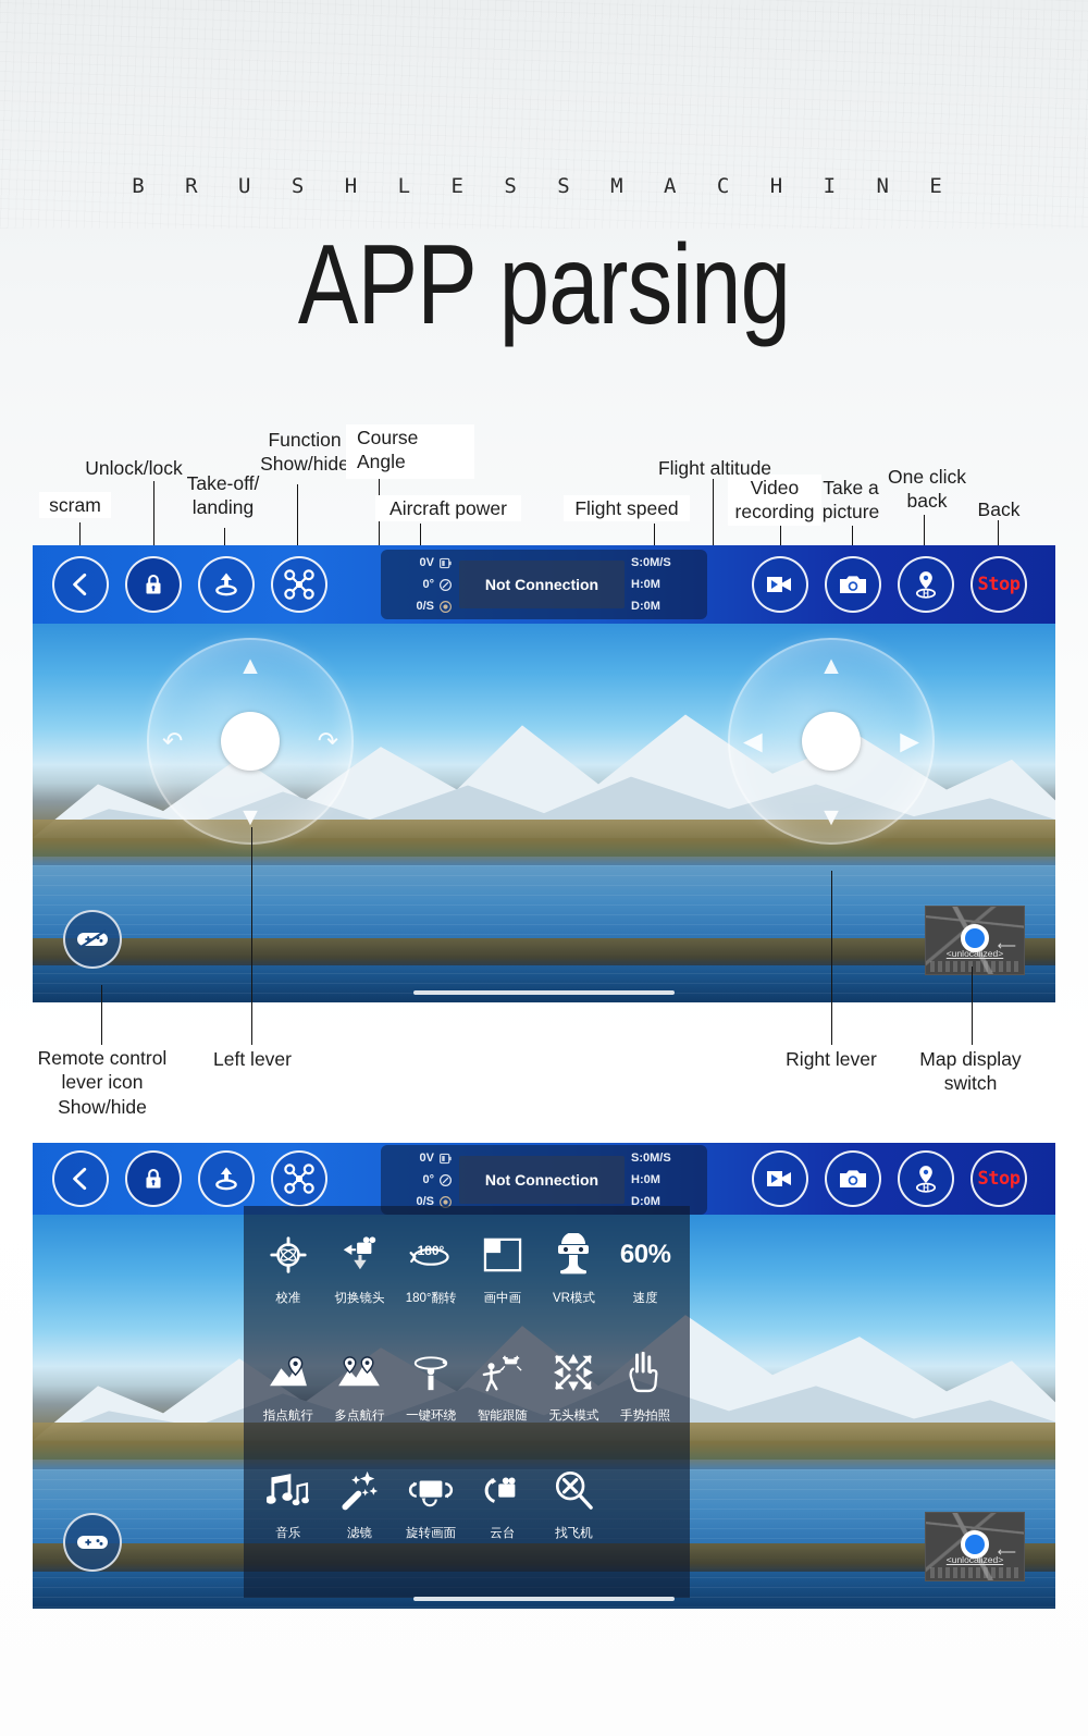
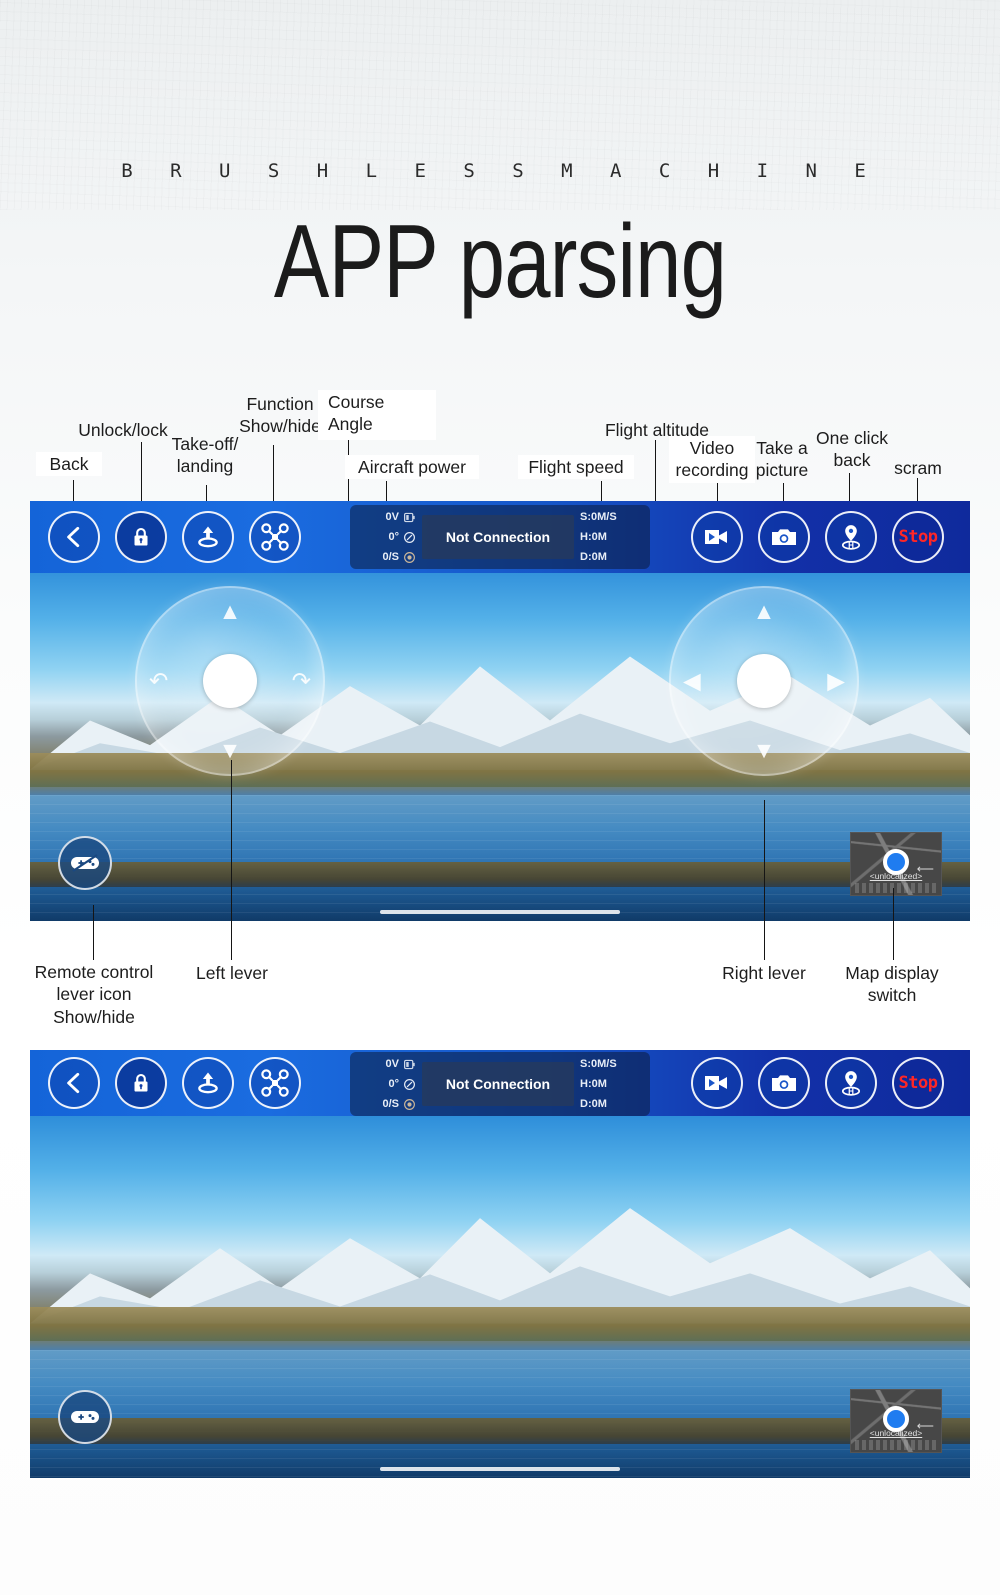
  B R U S H L E S S M A C H I N E
  APP parsing
- scram
+ Back
  Unlock/lock
  Take-off/
  landing
  Function
  Show/hide
  Course
  Angle
  Aircraft power
  Flight speed
  Flight altitude
  Video
  recording
  Take a
  picture
  One click
  back
- Back
+ scram
  0V
  0°
  0/S
  Not Connection
  S:0M/S
  H:0M
  D:0M
  H
  Stop
  ▲
  ▼
  ↶
  ↷
  ▲
  ▼
  ◀
  ▶
  ⟵
  <unlocalized>
  Remote control
  lever icon
  Show/hide
  Left lever
  Right lever
  Map display
  switch
  0V
  0°
  0/S
  Not Connection
  S:0M/S
  H:0M
  D:0M
  H
  Stop
- 校准
- 切换镜头
- 180°
- 180°翻转
- 画中画
- VR模式
- 60%
- 速度
- 指点航行
- 多点航行
- 一键环绕
- 智能跟随
- 无头模式
- 手势拍照
- 音乐
- 滤镜
- 旋转画面
- 云台
- 找飞机
  ⟵
  <unlocalized>
